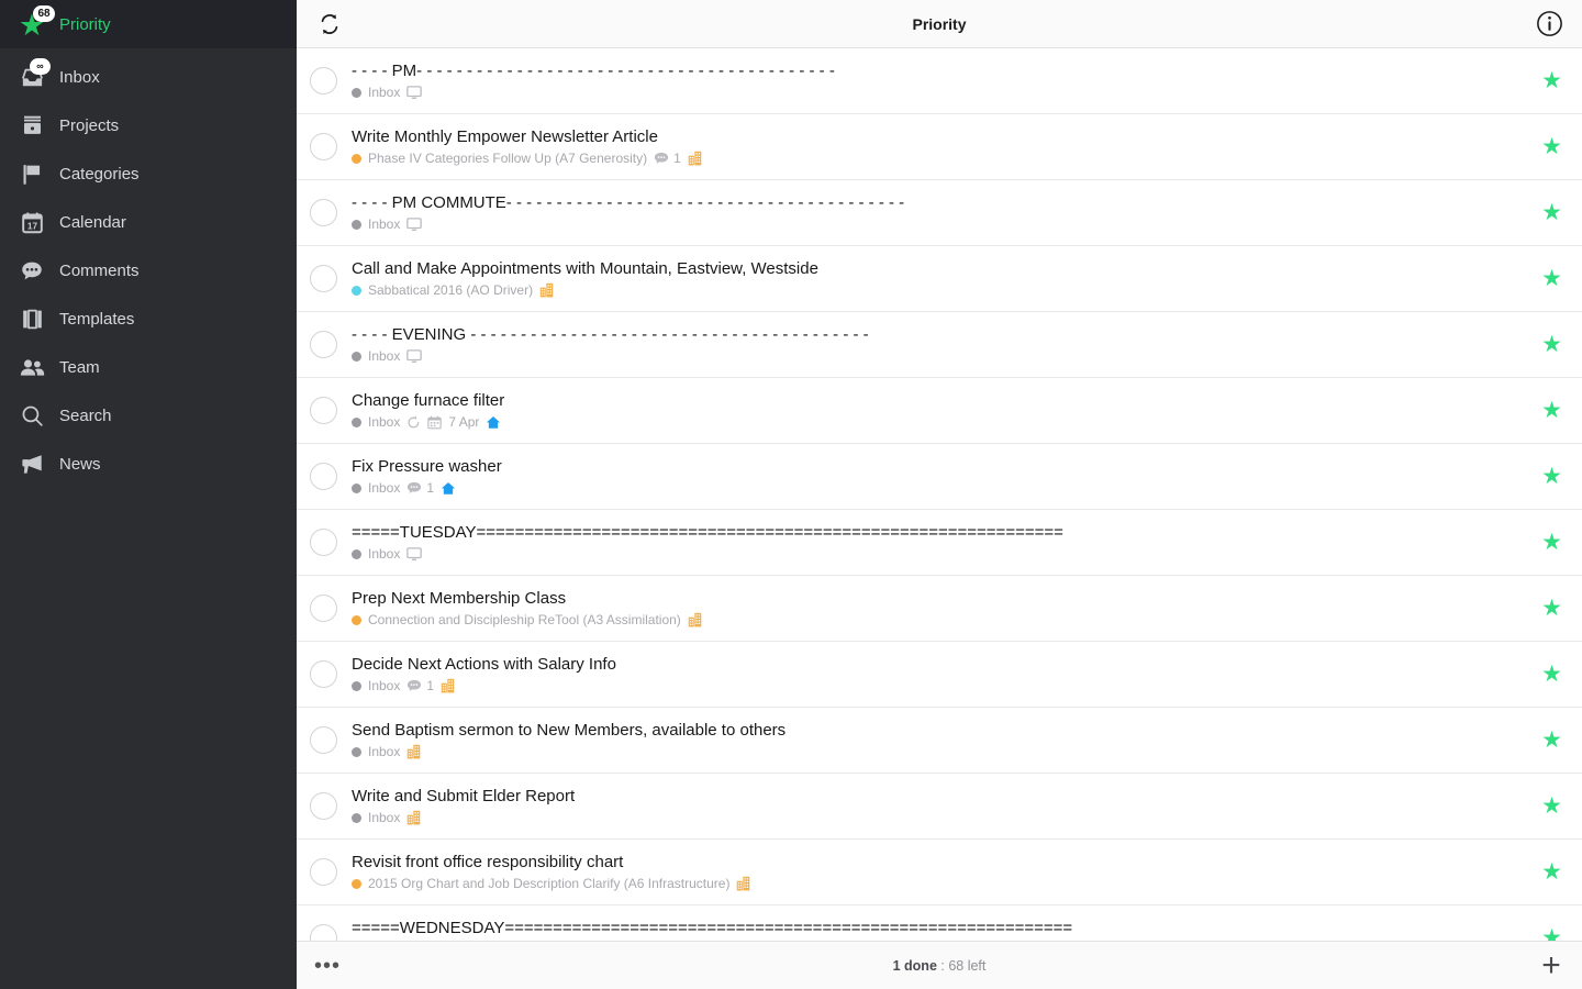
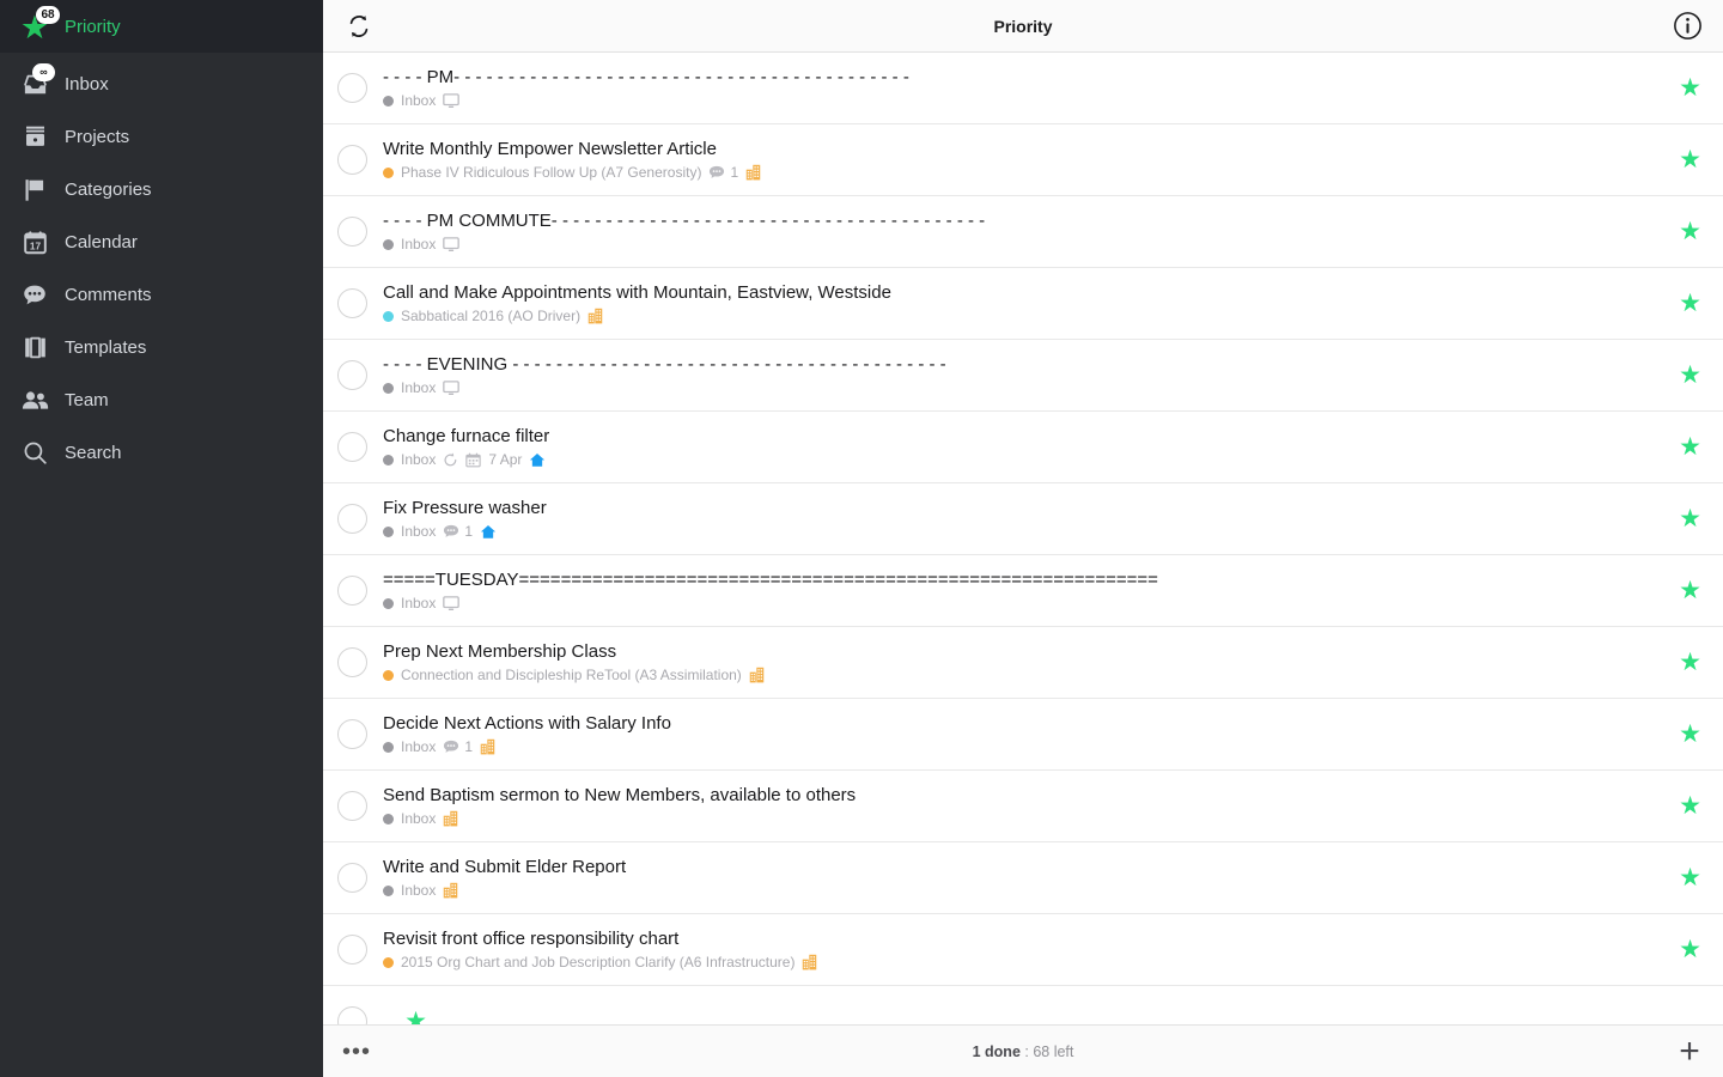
  ★
  68
  Priority
  ∞
  Inbox
  Projects
  Categories
  17
  Calendar
  Comments
  Templates
  Team
  Search
- News
  Priority
  - - - - PM- - - - - - - - - - - - - - - - - - - - - - - - - - - - - - - - - - - - - - - - - -
  Inbox
  ★
  Write Monthly Empower Newsletter Article
- Phase IV Categories Follow Up (A7 Generosity)
+ Phase IV Ridiculous Follow Up (A7 Generosity)
  1
  ★
  - - - - PM COMMUTE- - - - - - - - - - - - - - - - - - - - - - - - - - - - - - - - - - - - - - - -
  Inbox
  ★
  Call and Make Appointments with Mountain, Eastview, Westside
  Sabbatical 2016 (AO Driver)
  ★
  - - - - EVENING - - - - - - - - - - - - - - - - - - - - - - - - - - - - - - - - - - - - - - - -
  Inbox
  ★
  Change furnace filter
  Inbox
  7 Apr
  ★
  Fix Pressure washer
  Inbox
  1
  ★
  =====TUESDAY=============================================================
  Inbox
  ★
  Prep Next Membership Class
  Connection and Discipleship ReTool (A3 Assimilation)
  ★
  Decide Next Actions with Salary Info
  Inbox
  1
  ★
  Send Baptism sermon to New Members, available to others
  Inbox
  ★
  Write and Submit Elder Report
  Inbox
  ★
  Revisit front office responsibility chart
  2015 Org Chart and Job Description Clarify (A6 Infrastructure)
  ★
- =====WEDNESDAY===========================================================
  ★
  •••
  1 done : 68 left
  +
